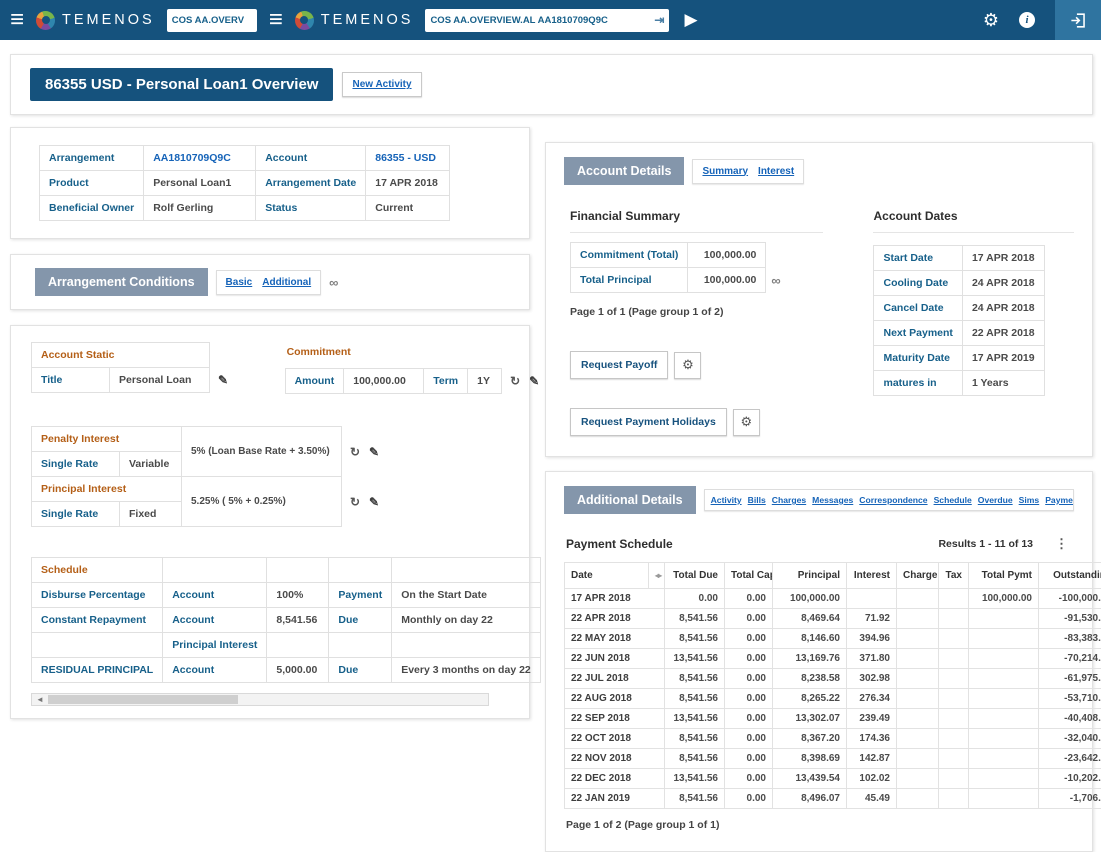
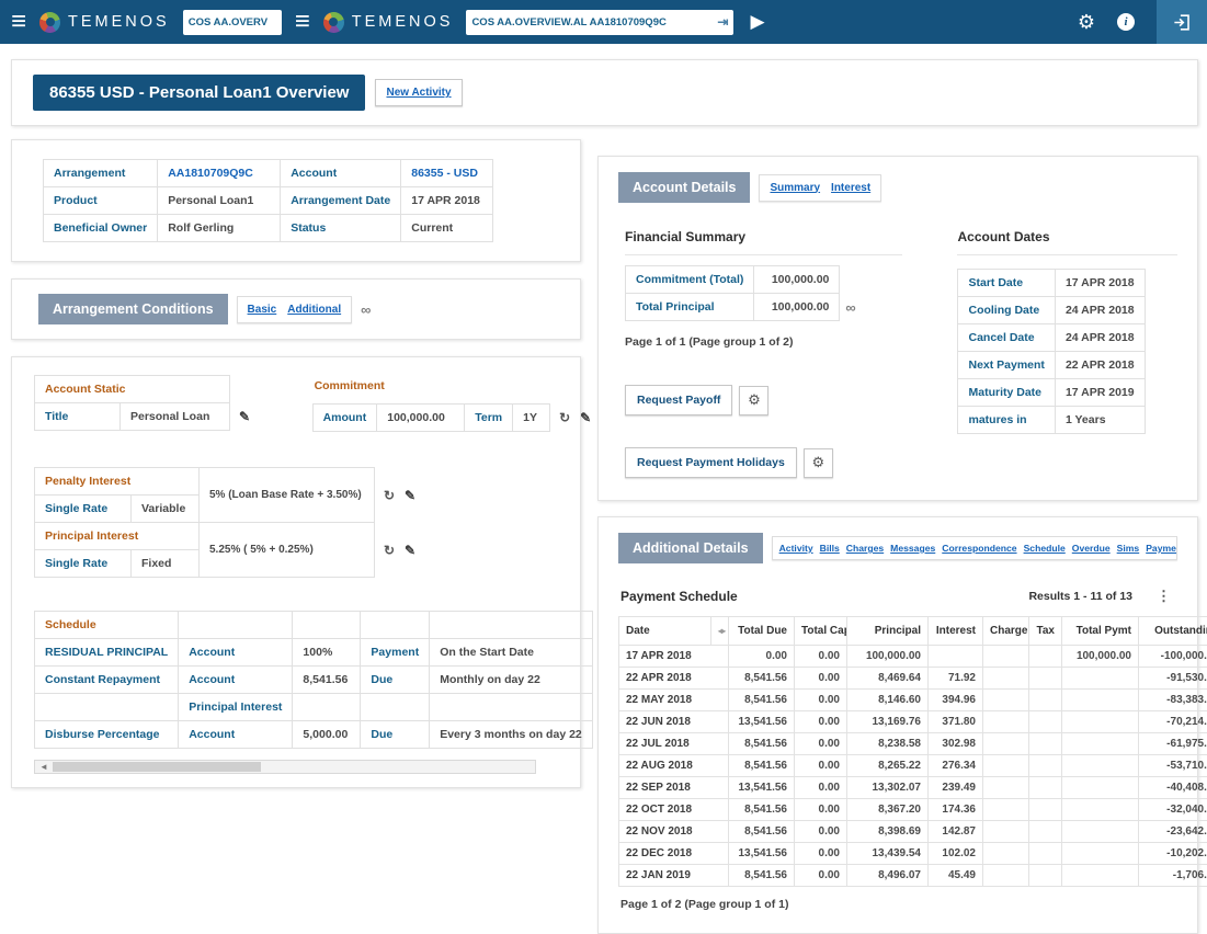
  ≡
  TEMENOS
  COS AA.OVERV
  ≡
  TEMENOS
  COS AA.OVERVIEW.AL AA1810709Q9C
  ⇥
  ▶
  ⚙
  i
  86355 USD - Personal Loan1 Overview
  New Activity
  Arrangement	AA1810709Q9C	Account	86355 - USD
  Product	Personal Loan1	Arrangement Date	17 APR 2018
  Beneficial Owner	Rolf Gerling	Status	Current
  Arrangement Conditions
  Basic
  Additional
  ∞
  Account Static
  Title	Personal Loan	✎
  Commitment
  Amount	100,000.00	Term	1Y	↻ ✎
  Penalty Interest	5% (Loan Base Rate + 3.50%)	↻ ✎
  Single Rate	Variable
  Principal Interest	5.25% ( 5% + 0.25%)	↻ ✎
  Single Rate	Fixed
  Schedule
- Disburse Percentage	Account	100%	Payment	On the Start Date
+ RESIDUAL PRINCIPAL	Account	100%	Payment	On the Start Date
  Constant Repayment	Account	8,541.56	Due	Monthly on day 22
  	Principal Interest
- RESIDUAL PRINCIPAL	Account	5,000.00	Due	Every 3 months on day 22
+ Disburse Percentage	Account	5,000.00	Due	Every 3 months on day 22
  ◄
  Account Details
  Summary
  Interest
  Financial Summary
  Commitment (Total)	100,000.00
  Total Principal	100,000.00	∞
  Page 1 of 1 (Page group 1 of 2)
  Request Payoff
  ⚙
  Request Payment Holidays
  ⚙
  Account Dates
  Start Date	17 APR 2018
  Cooling Date	24 APR 2018
  Cancel Date	24 APR 2018
  Next Payment	22 APR 2018
  Maturity Date	17 APR 2019
  matures in	1 Years
  Additional Details
  Activity
  Bills
  Charges
  Messages
  Correspondence
  Schedule
  Overdue
  Sims
  Payment Schedule
  Results 1 - 11 of 13
  ⋮
  Date	◂▸	Total Due	Total Ca	Principal	Interest	Charge	Tax	Total Pymt	Outstandi
  17 APR 2018	0.00	0.00	100,000.00				100,000.00	-100,000.
  22 APR 2018	8,541.56	0.00	8,469.64	71.92				-91,530.
  22 MAY 2018	8,541.56	0.00	8,146.60	394.96				-83,383.
  22 JUN 2018	13,541.56	0.00	13,169.76	371.80				-70,214.
  22 JUL 2018	8,541.56	0.00	8,238.58	302.98				-61,975.
  22 AUG 2018	8,541.56	0.00	8,265.22	276.34				-53,710.
  22 SEP 2018	13,541.56	0.00	13,302.07	239.49				-40,408.
  22 OCT 2018	8,541.56	0.00	8,367.20	174.36				-32,040.
  22 NOV 2018	8,541.56	0.00	8,398.69	142.87				-23,642.
  22 DEC 2018	13,541.56	0.00	13,439.54	102.02				-10,202.
  22 JAN 2019	8,541.56	0.00	8,496.07	45.49				-1,706.
  Page 1 of 2 (Page group 1 of 1)
